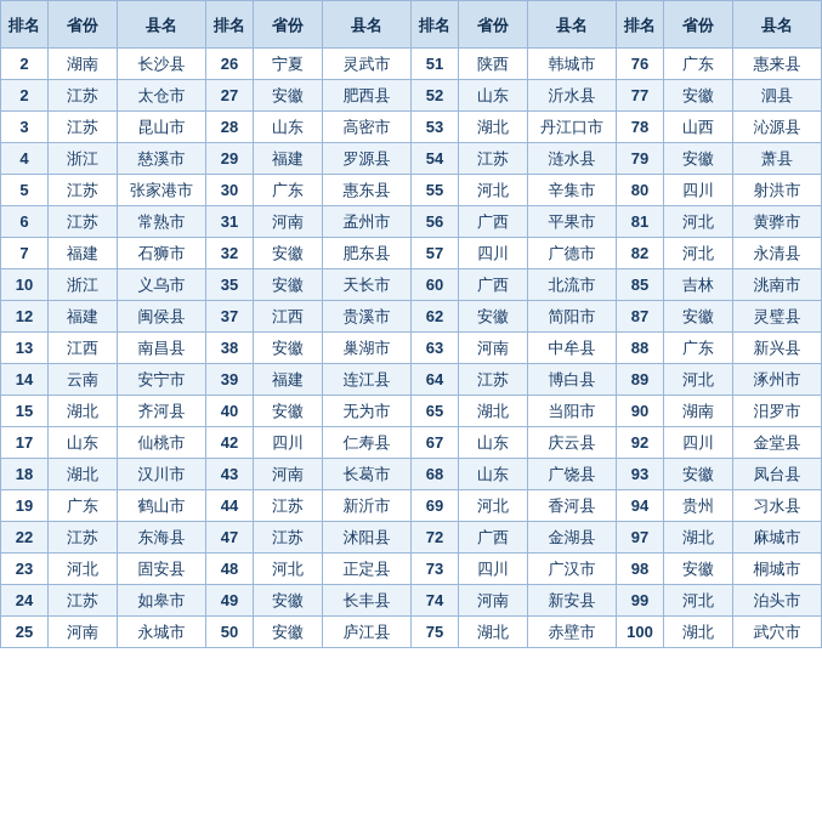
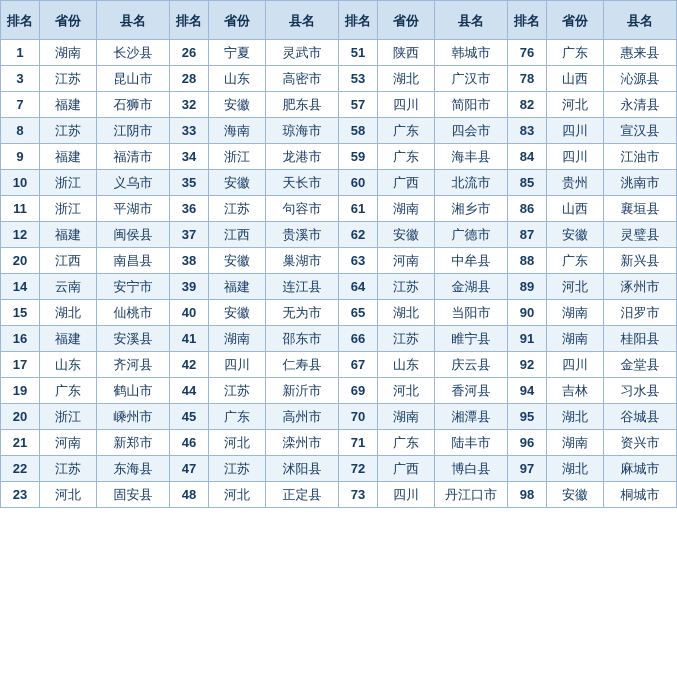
  排名	省份	县名	排名	省份	县名	排名	省份	县名	排名	省份	县名
- 2	湖南	长沙县	26	宁夏	灵武市	51	陕西	韩城市	76	广东	惠来县
+ 1	湖南	长沙县	26	宁夏	灵武市	51	陕西	韩城市	76	广东	惠来县
- 2	江苏	太仓市	27	安徽	肥西县	52	山东	沂水县	77	安徽	泗县
- 3	江苏	昆山市	28	山东	高密市	53	湖北	丹江口市	78	山西	沁源县
+ 3	江苏	昆山市	28	山东	高密市	53	湖北	广汉市	78	山西	沁源县
- 4	浙江	慈溪市	29	福建	罗源县	54	江苏	涟水县	79	安徽	萧县
- 5	江苏	张家港市	30	广东	惠东县	55	河北	辛集市	80	四川	射洪市
- 6	江苏	常熟市	31	河南	孟州市	56	广西	平果市	81	河北	黄骅市
- 7	福建	石狮市	32	安徽	肥东县	57	四川	广德市	82	河北	永清县
+ 7	福建	石狮市	32	安徽	肥东县	57	四川	简阳市	82	河北	永清县
+ 8	江苏	江阴市	33	海南	琼海市	58	广东	四会市	83	四川	宣汉县
+ 9	福建	福清市	34	浙江	龙港市	59	广东	海丰县	84	四川	江油市
- 10	浙江	义乌市	35	安徽	天长市	60	广西	北流市	85	吉林	洮南市
+ 10	浙江	义乌市	35	安徽	天长市	60	广西	北流市	85	贵州	洮南市
+ 11	浙江	平湖市	36	江苏	句容市	61	湖南	湘乡市	86	山西	襄垣县
- 12	福建	闽侯县	37	江西	贵溪市	62	安徽	简阳市	87	安徽	灵璧县
+ 12	福建	闽侯县	37	江西	贵溪市	62	安徽	广德市	87	安徽	灵璧县
- 13	江西	南昌县	38	安徽	巢湖市	63	河南	中牟县	88	广东	新兴县
+ 20	江西	南昌县	38	安徽	巢湖市	63	河南	中牟县	88	广东	新兴县
- 14	云南	安宁市	39	福建	连江县	64	江苏	博白县	89	河北	涿州市
+ 14	云南	安宁市	39	福建	连江县	64	江苏	金湖县	89	河北	涿州市
- 15	湖北	齐河县	40	安徽	无为市	65	湖北	当阳市	90	湖南	汨罗市
+ 15	湖北	仙桃市	40	安徽	无为市	65	湖北	当阳市	90	湖南	汨罗市
+ 16	福建	安溪县	41	湖南	邵东市	66	江苏	睢宁县	91	湖南	桂阳县
- 17	山东	仙桃市	42	四川	仁寿县	67	山东	庆云县	92	四川	金堂县
+ 17	山东	齐河县	42	四川	仁寿县	67	山东	庆云县	92	四川	金堂县
- 18	湖北	汉川市	43	河南	长葛市	68	山东	广饶县	93	安徽	凤台县
- 19	广东	鹤山市	44	江苏	新沂市	69	河北	香河县	94	贵州	习水县
+ 19	广东	鹤山市	44	江苏	新沂市	69	河北	香河县	94	吉林	习水县
+ 20	浙江	嵊州市	45	广东	高州市	70	湖南	湘潭县	95	湖北	谷城县
+ 21	河南	新郑市	46	河北	滦州市	71	广东	陆丰市	96	湖南	资兴市
- 22	江苏	东海县	47	江苏	沭阳县	72	广西	金湖县	97	湖北	麻城市
+ 22	江苏	东海县	47	江苏	沭阳县	72	广西	博白县	97	湖北	麻城市
- 23	河北	固安县	48	河北	正定县	73	四川	广汉市	98	安徽	桐城市
+ 23	河北	固安县	48	河北	正定县	73	四川	丹江口市	98	安徽	桐城市
- 24	江苏	如皋市	49	安徽	长丰县	74	河南	新安县	99	河北	泊头市
- 25	河南	永城市	50	安徽	庐江县	75	湖北	赤壁市	100	湖北	武穴市
